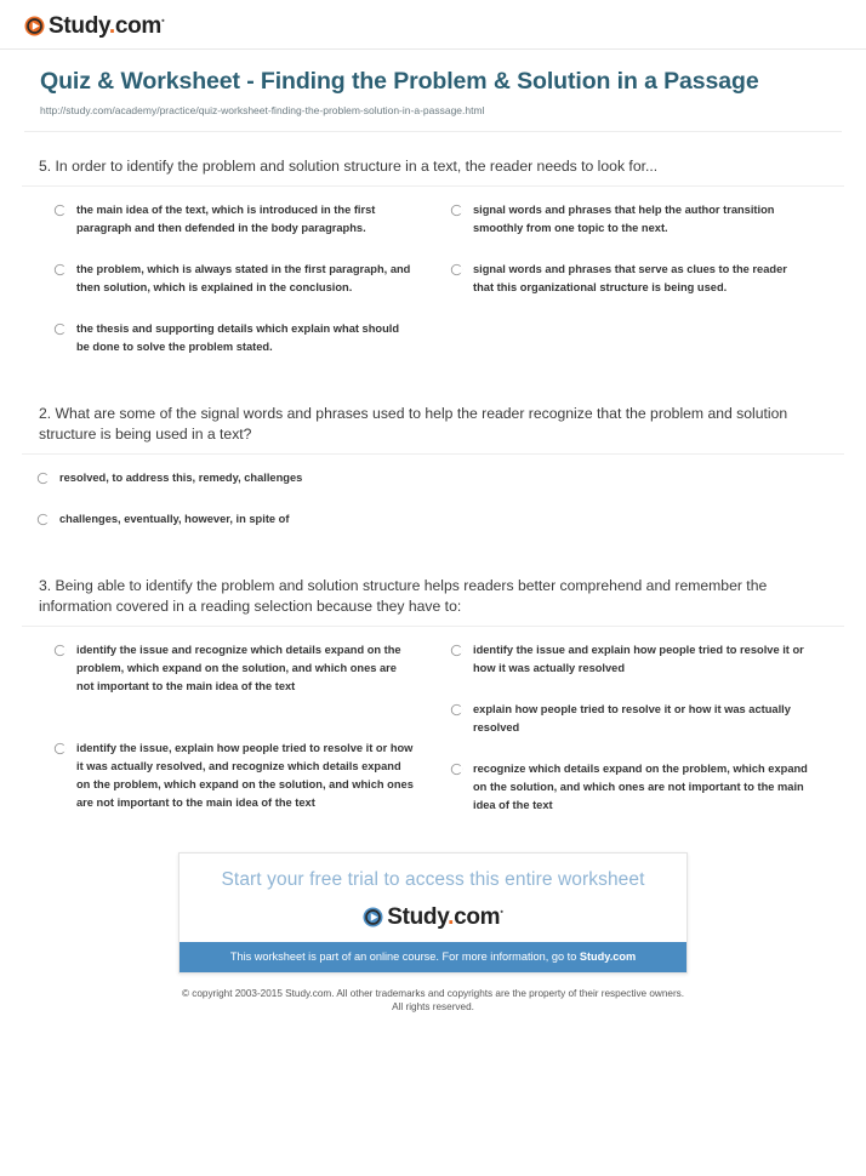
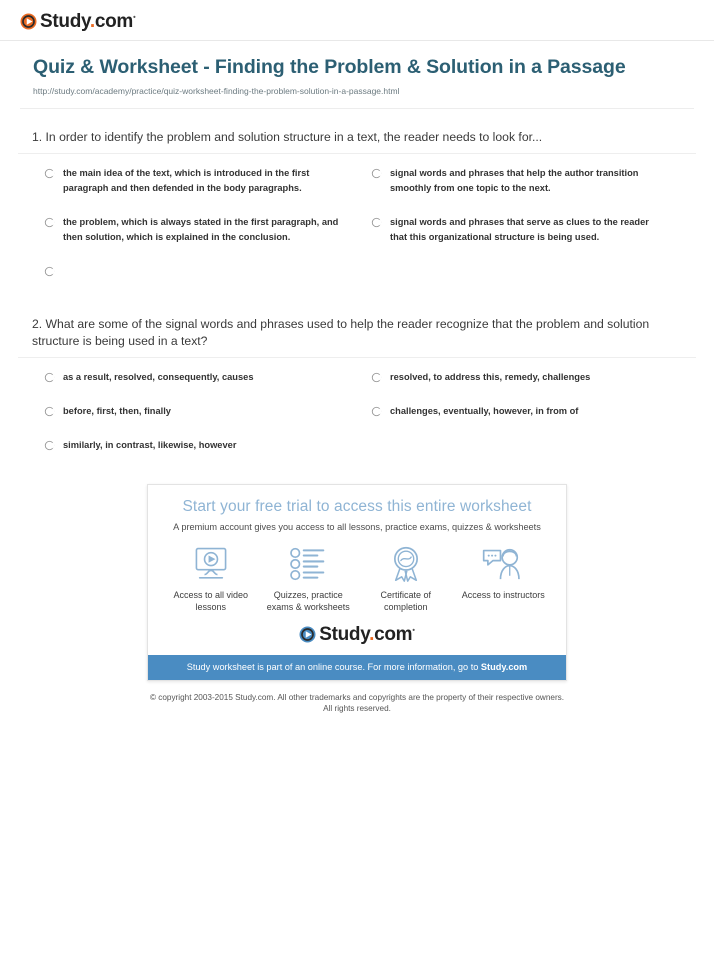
  Study.com•
  Quiz & Worksheet - Finding the Problem & Solution in a Passage
  http://study.com/academy/practice/quiz-worksheet-finding-the-problem-solution-in-a-passage.html
- 5. In order to identify the problem and solution structure in a text, the reader needs to look for...
+ 1. In order to identify the problem and solution structure in a text, the reader needs to look for...
  the main idea of the text, which is introduced in the first paragraph and then defended in the body paragraphs.
  the problem, which is always stated in the first paragraph, and then solution, which is explained in the conclusion.
- the thesis and supporting details which explain what should be done to solve the problem stated.
  signal words and phrases that help the author transition smoothly from one topic to the next.
  signal words and phrases that serve as clues to the reader that this organizational structure is being used.
  2. What are some of the signal words and phrases used to help the reader recognize that the problem and solution structure is being used in a text?
+ as a result, resolved, consequently, causes
+ before, first, then, finally
+ similarly, in contrast, likewise, however
  resolved, to address this, remedy, challenges
- challenges, eventually, however, in spite of
+ challenges, eventually, however, in from of
- 3. Being able to identify the problem and solution structure helps readers better comprehend and remember the information covered in a reading selection because they have to:
- identify the issue and recognize which details expand on the problem, which expand on the solution, and which ones are not important to the main idea of the text
- identify the issue, explain how people tried to resolve it or how it was actually resolved, and recognize which details expand on the problem, which expand on the solution, and which ones are not important to the main idea of the text
- identify the issue and explain how people tried to resolve it or how it was actually resolved
- explain how people tried to resolve it or how it was actually resolved
- recognize which details expand on the problem, which expand on the solution, and which ones are not important to the main idea of the text
  Start your free trial to access this entire worksheet
+ A premium account gives you access to all lessons, practice exams, quizzes & worksheets
+ Access to all video lessons
+ Quizzes, practice exams & worksheets
+ Certificate of completion
+ Access to instructors
  Study.com•
- This worksheet is part of an online course. For more information, go to Study.com
+ Study worksheet is part of an online course. For more information, go to Study.com
  © copyright 2003-2015 Study.com. All other trademarks and copyrights are the property of their respective owners.
  All rights reserved.
